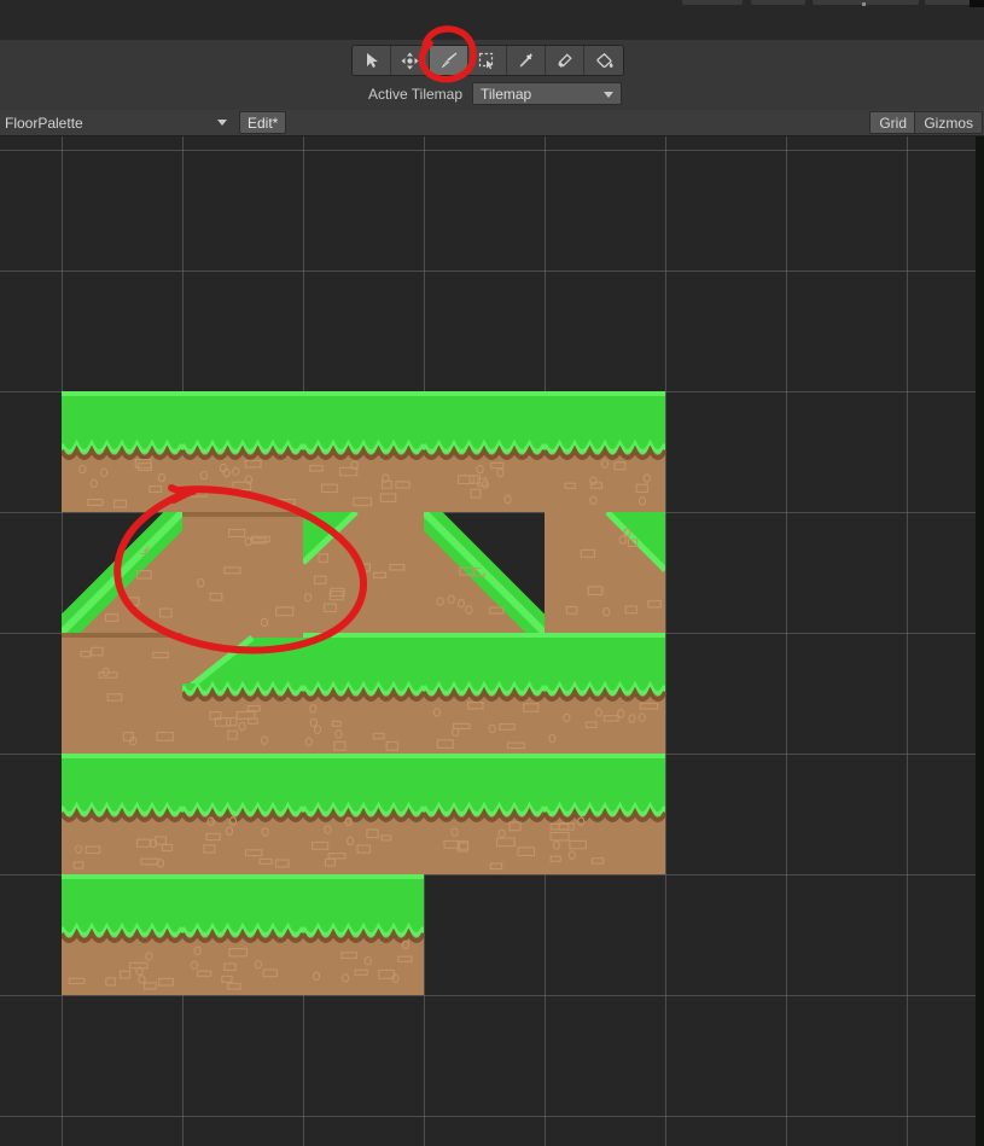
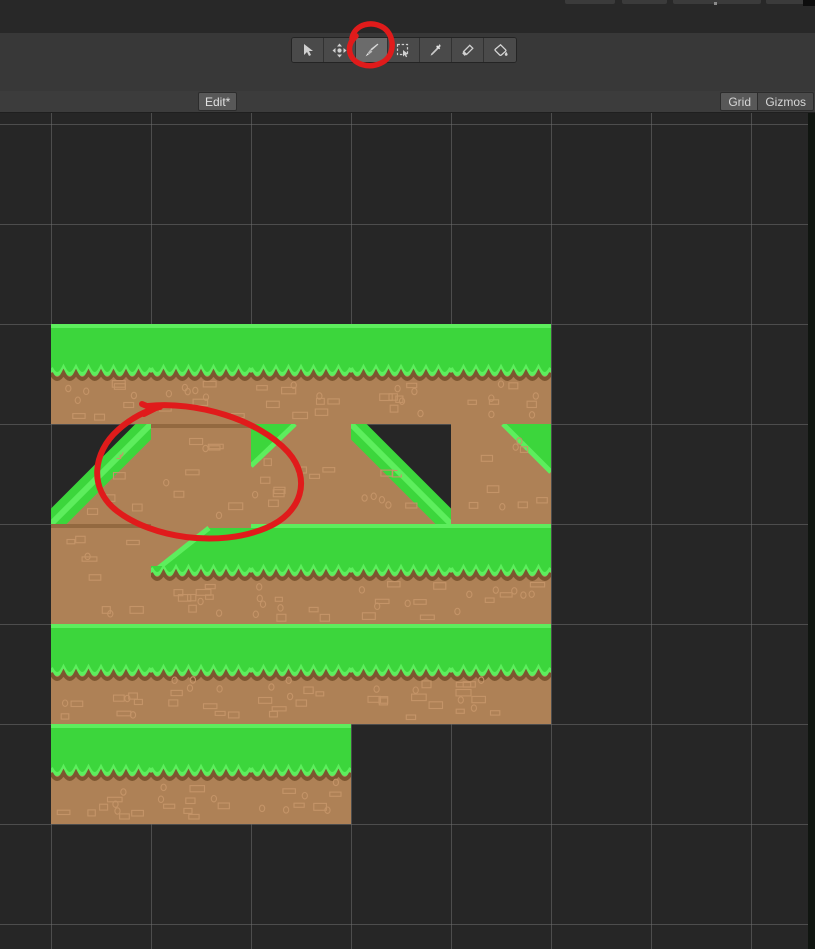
- Active Tilemap
- Tilemap
- FloorPalette
  Edit*
  Grid
  Gizmos
